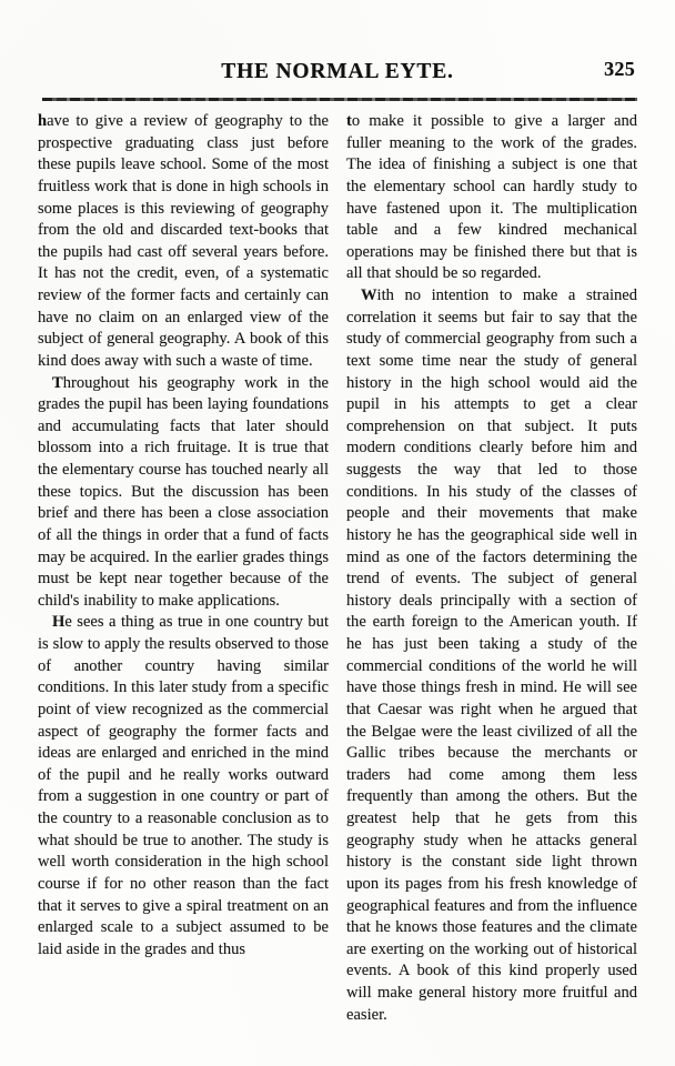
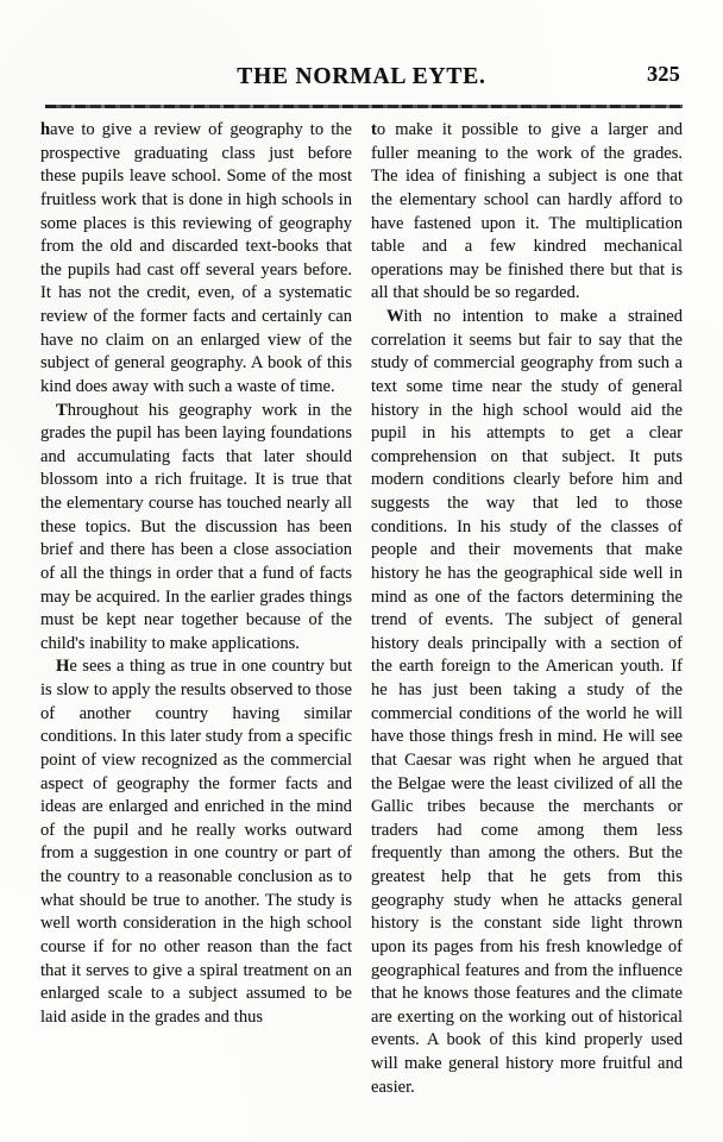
  THE NORMAL EYTE.
  325
  have to give a review of geography to the prospective graduating class just before these pupils leave school. Some of the most fruitless work that is done in high schools in some places is this reviewing of geography from the old and discarded text-books that the pupils had cast off several years before. It has not the credit, even, of a systematic review of the former facts and certainly can have no claim on an enlarged view of the subject of general geography. A book of this kind does away with such a waste of time.
  Throughout his geography work in the grades the pupil has been laying foundations and accumulating facts that later should blossom into a rich fruitage. It is true that the elementary course has touched nearly all these topics. But the discussion has been brief and there has been a close association of all the things in order that a fund of facts may be acquired. In the earlier grades things must be kept near together because of the child's inability to make applications.
  He sees a thing as true in one country but is slow to apply the results observed to those of another country having similar conditions. In this later study from a specific point of view recognized as the commercial aspect of geography the former facts and ideas are enlarged and enriched in the mind of the pupil and he really works outward from a suggestion in one country or part of the country to a reasonable conclusion as to what should be true to another. The study is well worth consideration in the high school course if for no other reason than the fact that it serves to give a spiral treatment on an enlarged scale to a subject assumed to be laid aside in the grades and thus
- to make it possible to give a larger and fuller meaning to the work of the grades. The idea of finishing a subject is one that the elementary school can hardly study to have fastened upon it. The multiplication table and a few kindred mechanical operations may be finished there but that is all that should be so regarded.
+ to make it possible to give a larger and fuller meaning to the work of the grades. The idea of finishing a subject is one that the elementary school can hardly afford to have fastened upon it. The multiplication table and a few kindred mechanical operations may be finished there but that is all that should be so regarded.
  With no intention to make a strained correlation it seems but fair to say that the study of commercial geography from such a text some time near the study of general history in the high school would aid the pupil in his attempts to get a clear comprehension on that subject. It puts modern conditions clearly before him and suggests the way that led to those conditions. In his study of the classes of people and their movements that make history he has the geographical side well in mind as one of the factors determining the trend of events. The subject of general history deals principally with a section of the earth foreign to the American youth. If he has just been taking a study of the commercial conditions of the world he will have those things fresh in mind. He will see that Caesar was right when he argued that the Belgae were the least civilized of all the Gallic tribes because the merchants or traders had come among them less frequently than among the others. But the greatest help that he gets from this geography study when he attacks general history is the constant side light thrown upon its pages from his fresh knowledge of geographical features and from the influence that he knows those features and the climate are exerting on the working out of historical events. A book of this kind properly used will make general history more fruitful and easier.
